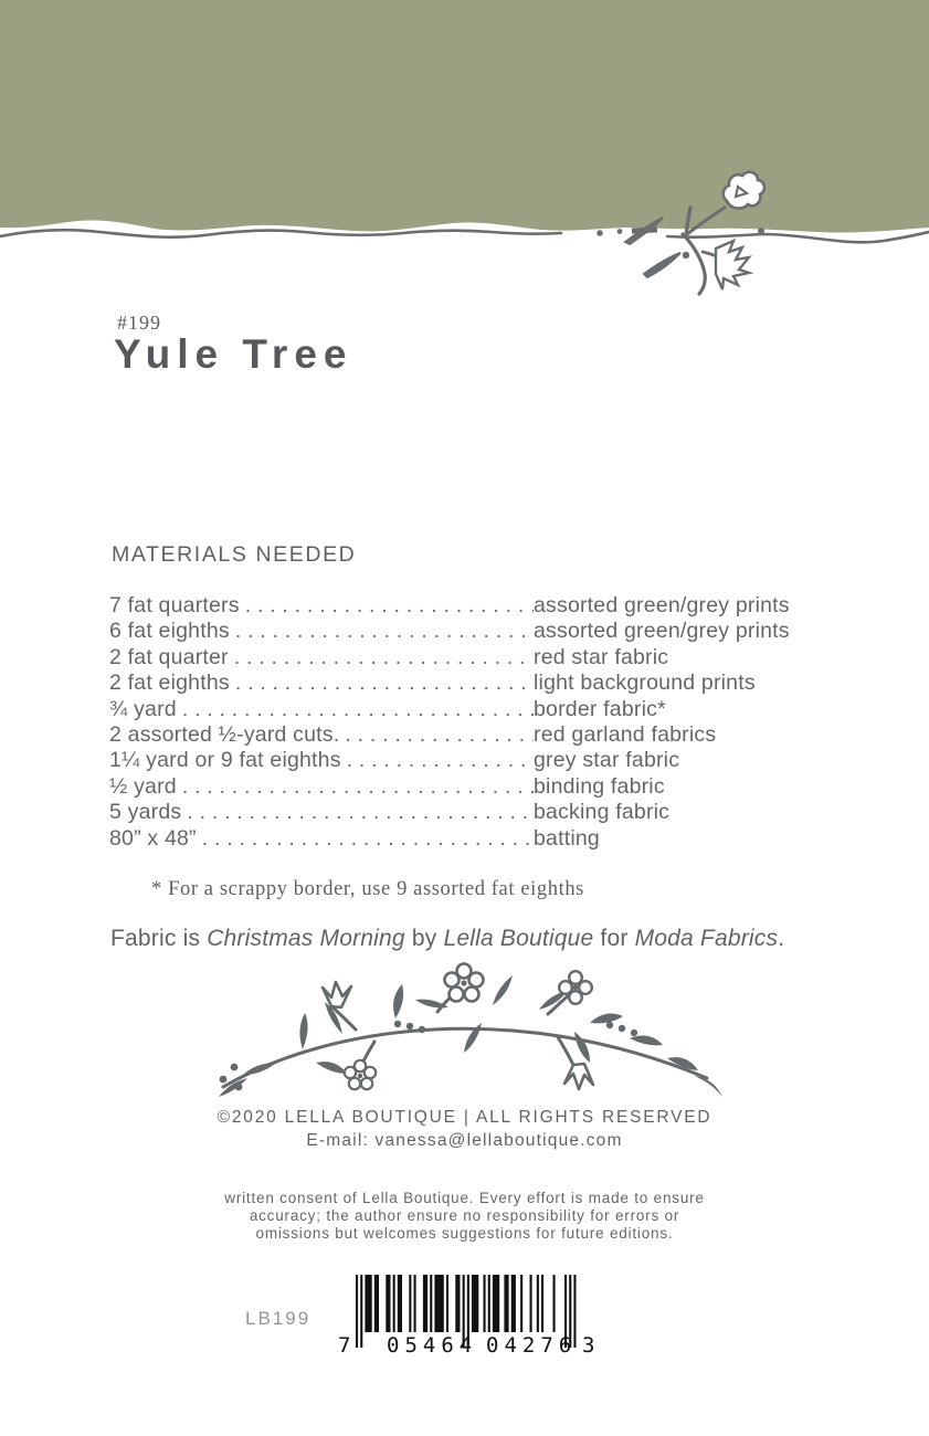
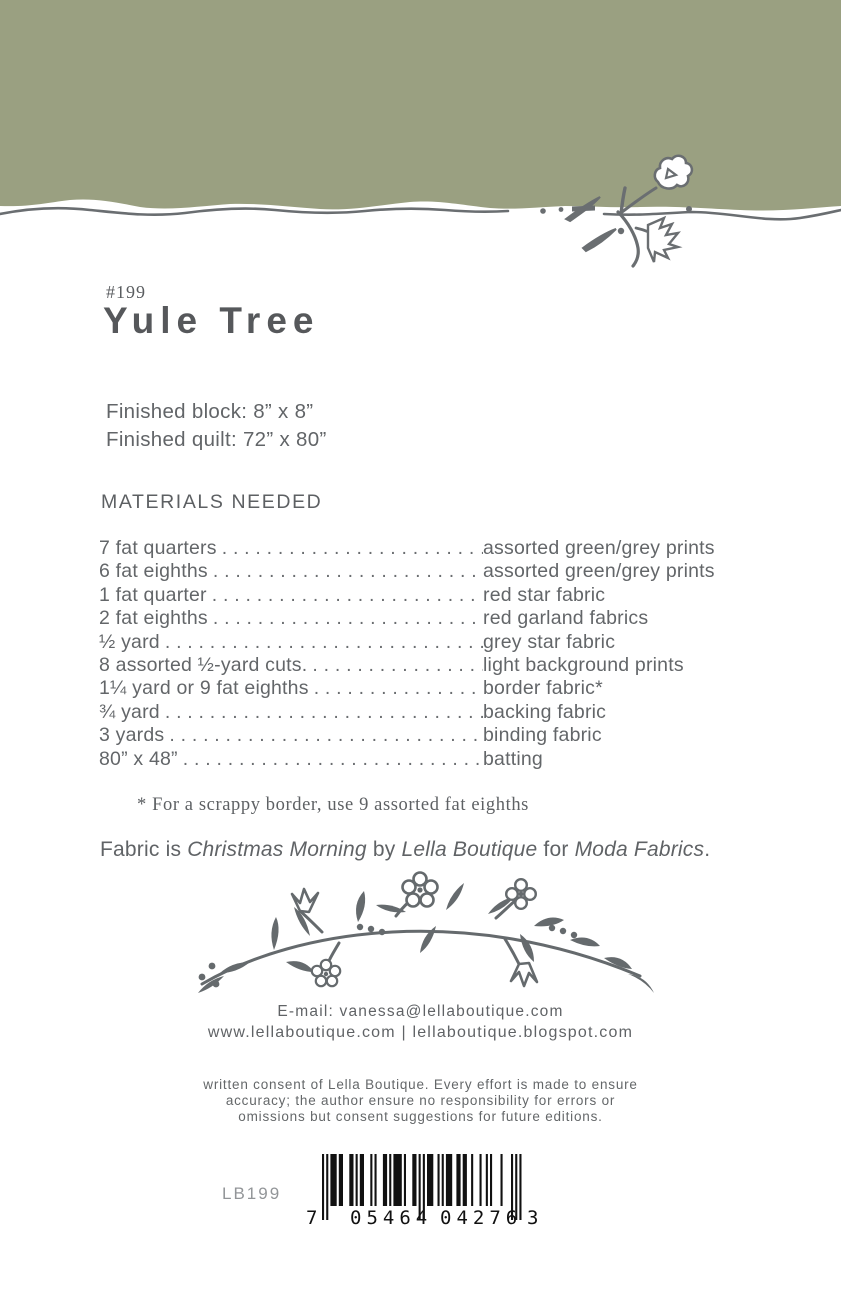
  #199
  Yule Tree
+ Finished block: 8” x 8”
+ Finished quilt: 72” x 80”
  MATERIALS NEEDED
  7 fat quarters
  assorted green/grey prints
  6 fat eighths
  assorted green/grey prints
- 2 fat quarter
+ 1 fat quarter
  red star fabric
  2 fat eighths
- light background prints
+ red garland fabrics
- ¾ yard
+ ½ yard
- border fabric*
+ grey star fabric
- 2 assorted ½-yard cuts.
+ 8 assorted ½-yard cuts.
- red garland fabrics
+ light background prints
  1¼ yard or 9 fat eighths
- grey star fabric
+ border fabric*
- ½ yard
+ ¾ yard
- binding fabric
+ backing fabric
- 5 yards
+ 3 yards
- backing fabric
+ binding fabric
  80” x 48”
  batting
  * For a scrappy border, use 9 assorted fat eighths
  Fabric is Christmas Morning by Lella Boutique for Moda Fabrics.
- ©2020 LELLA BOUTIQUE | ALL RIGHTS RESERVED
  E-mail: vanessa@lellaboutique.com
+ www.lellaboutique.com | lellaboutique.blogspot.com
  written consent of Lella Boutique. Every effort is made to ensure
  accuracy; the author ensure no responsibility for errors or
- omissions but welcomes suggestions for future editions.
+ omissions but consent suggestions for future editions.
  LB199
  7
  05464
  04276
  3
